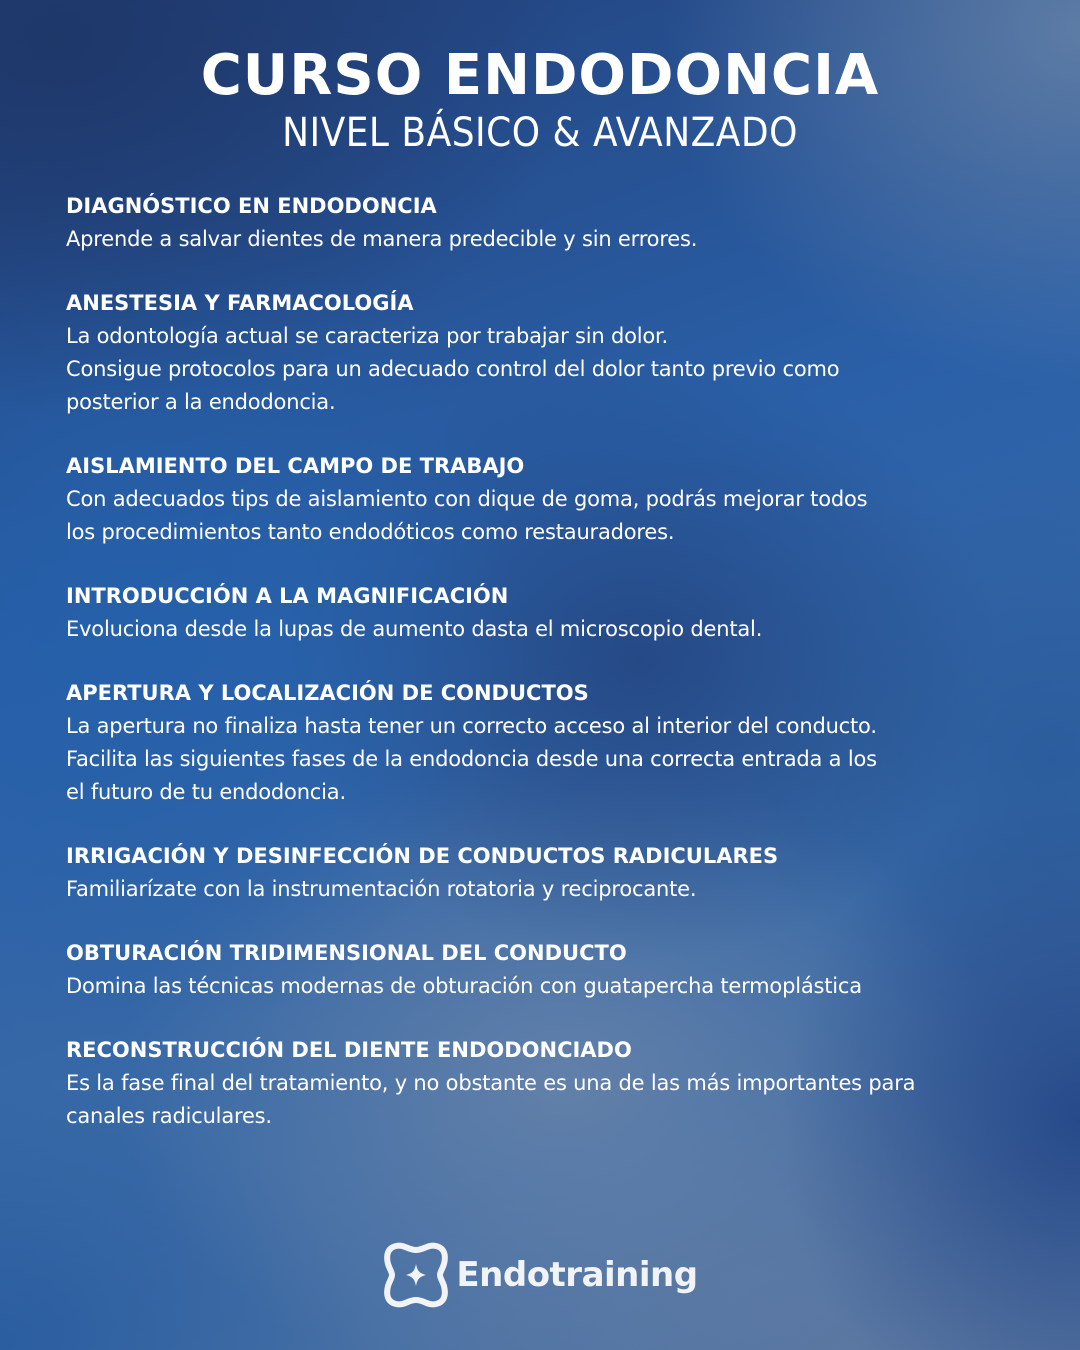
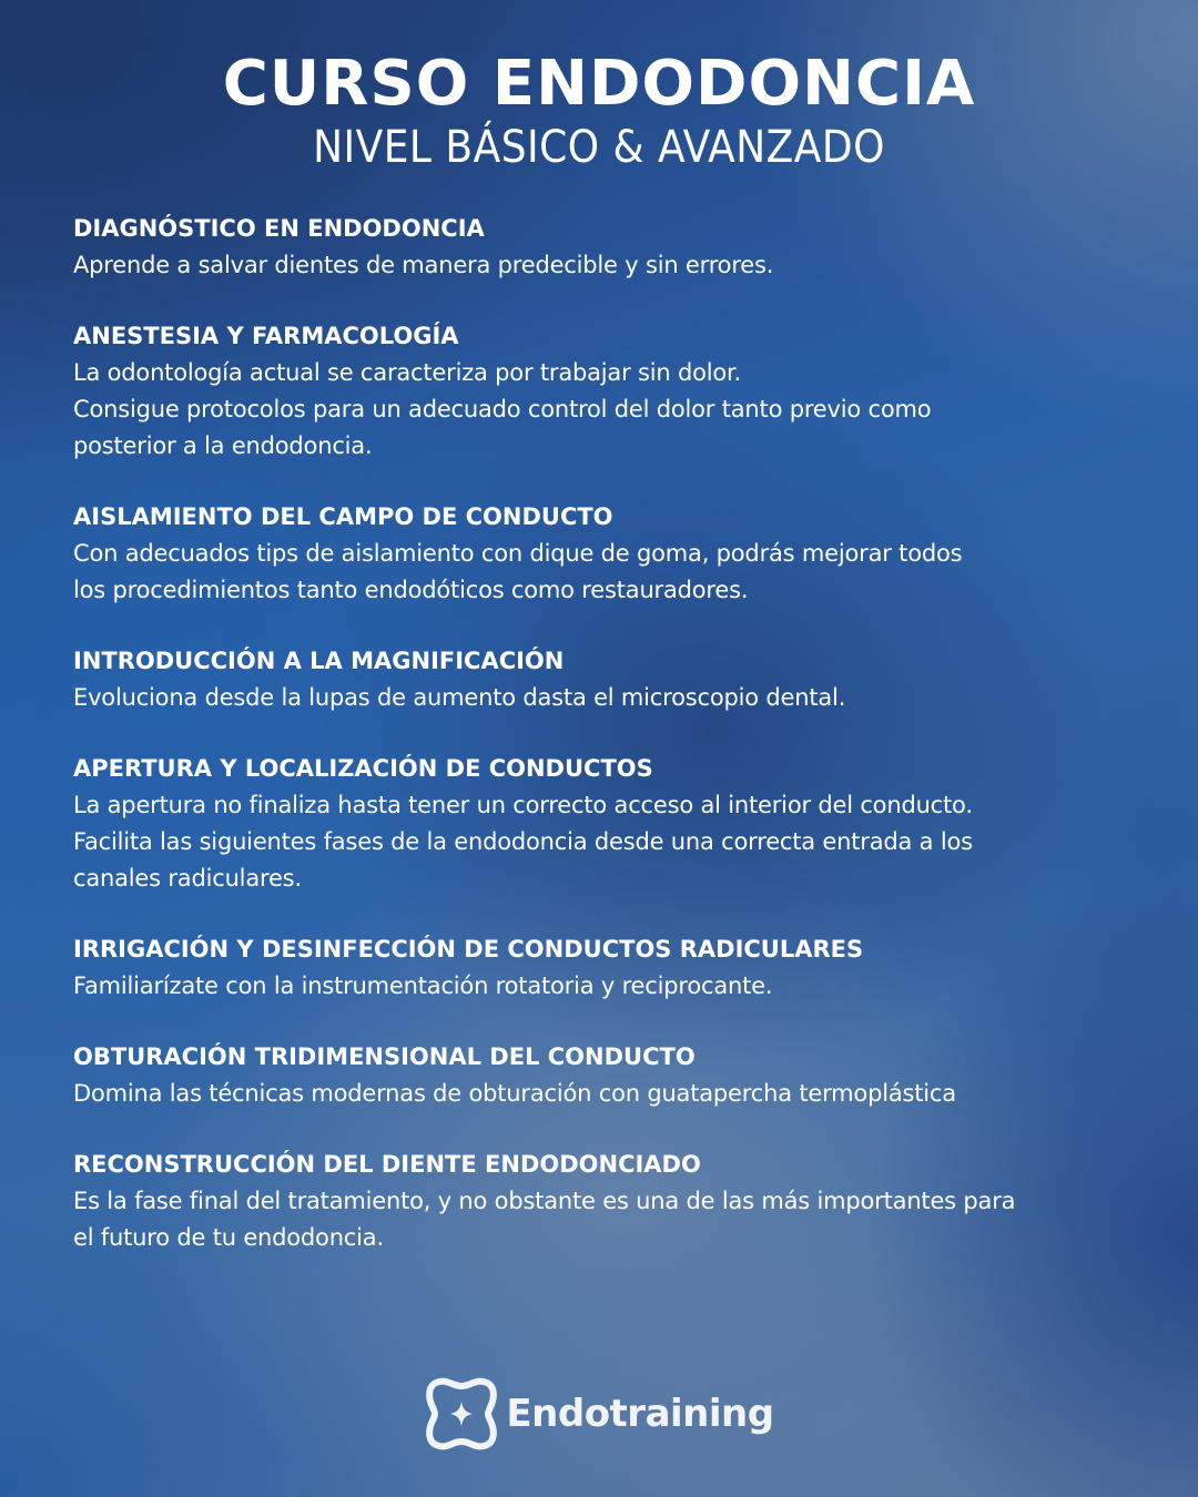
  CURSO ENDODONCIA
  NIVEL BÁSICO & AVANZADO
  DIAGNÓSTICO EN ENDODONCIA
  Aprende a salvar dientes de manera predecible y sin errores.
  ANESTESIA Y FARMACOLOGÍA
  La odontología actual se caracteriza por trabajar sin dolor.
  Consigue protocolos para un adecuado control del dolor tanto previo como
  posterior a la endodoncia.
- AISLAMIENTO DEL CAMPO DE TRABAJO
+ AISLAMIENTO DEL CAMPO DE CONDUCTO
  Con adecuados tips de aislamiento con dique de goma, podrás mejorar todos
  los procedimientos tanto endodóticos como restauradores.
  INTRODUCCIÓN A LA MAGNIFICACIÓN
  Evoluciona desde la lupas de aumento dasta el microscopio dental.
  APERTURA Y LOCALIZACIÓN DE CONDUCTOS
  La apertura no finaliza hasta tener un correcto acceso al interior del conducto.
  Facilita las siguientes fases de la endodoncia desde una correcta entrada a los
- el futuro de tu endodoncia.
+ canales radiculares.
  IRRIGACIÓN Y DESINFECCIÓN DE CONDUCTOS RADICULARES
  Familiarízate con la instrumentación rotatoria y reciprocante.
  OBTURACIÓN TRIDIMENSIONAL DEL CONDUCTO
  Domina las técnicas modernas de obturación con guatapercha termoplástica
  RECONSTRUCCIÓN DEL DIENTE ENDODONCIADO
  Es la fase final del tratamiento, y no obstante es una de las más importantes para
- canales radiculares.
+ el futuro de tu endodoncia.
  Endotraining
